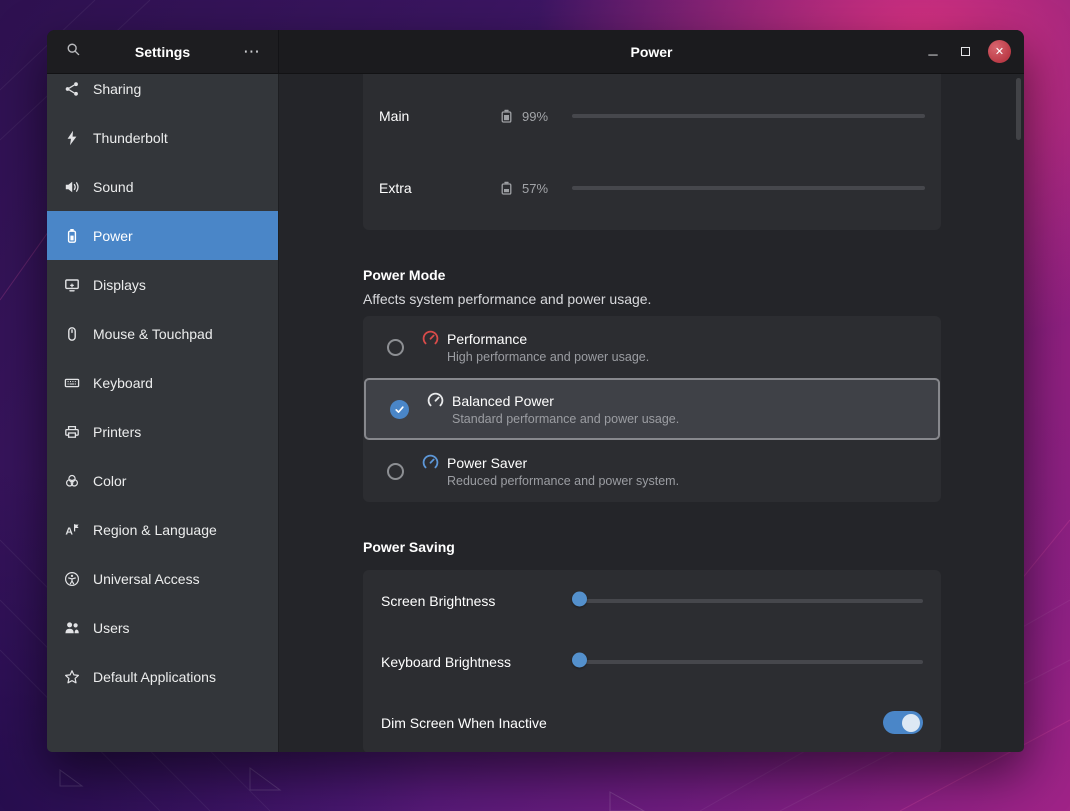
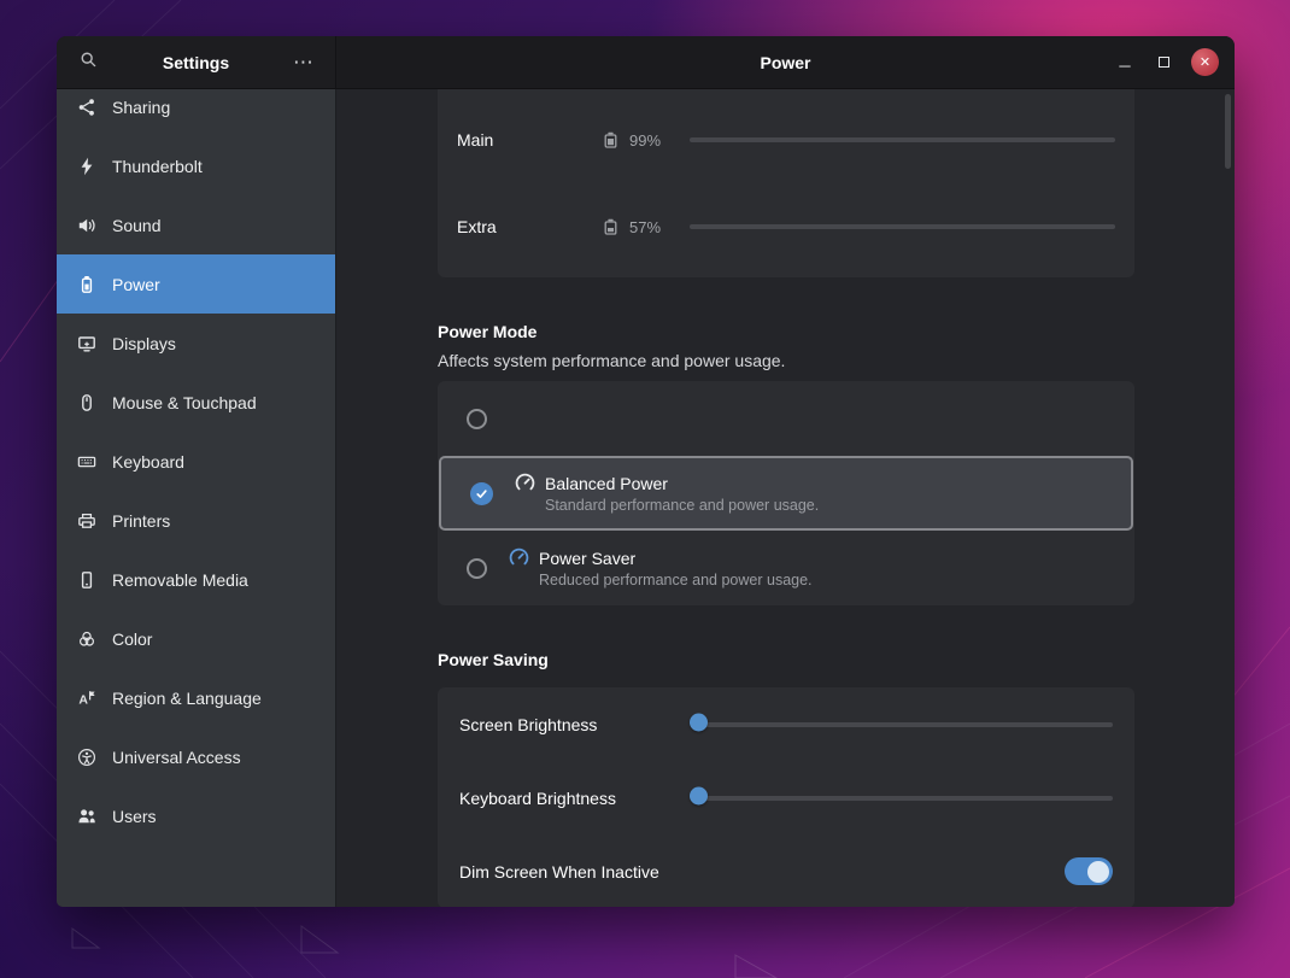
  Settings
  ⋯
  Power
  ─
  ✕
  Sharing
  Thunderbolt
  Sound
  Power
  Displays
  Mouse & Touchpad
  Keyboard
  Printers
+ Removable Media
  Color
  A
  Region & Language
  Universal Access
  Users
- Default Applications
  Main
  99%
  Extra
  57%
  Power Mode
  Affects system performance and power usage.
- Performance
- High performance and power usage.
  Balanced Power
  Standard performance and power usage.
  Power Saver
- Reduced performance and power system.
+ Reduced performance and power usage.
  Power Saving
  Screen Brightness
  Keyboard Brightness
  Dim Screen When Inactive
